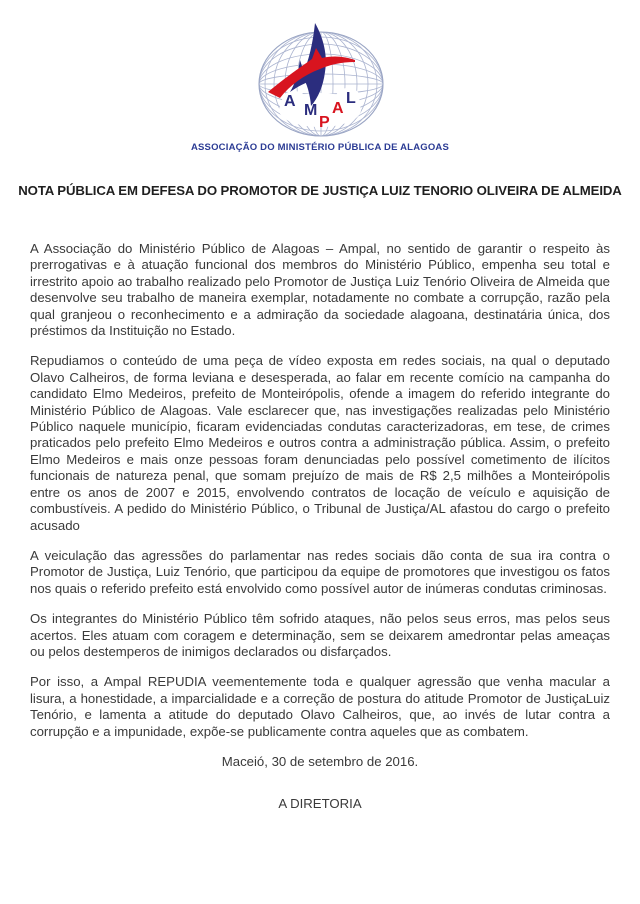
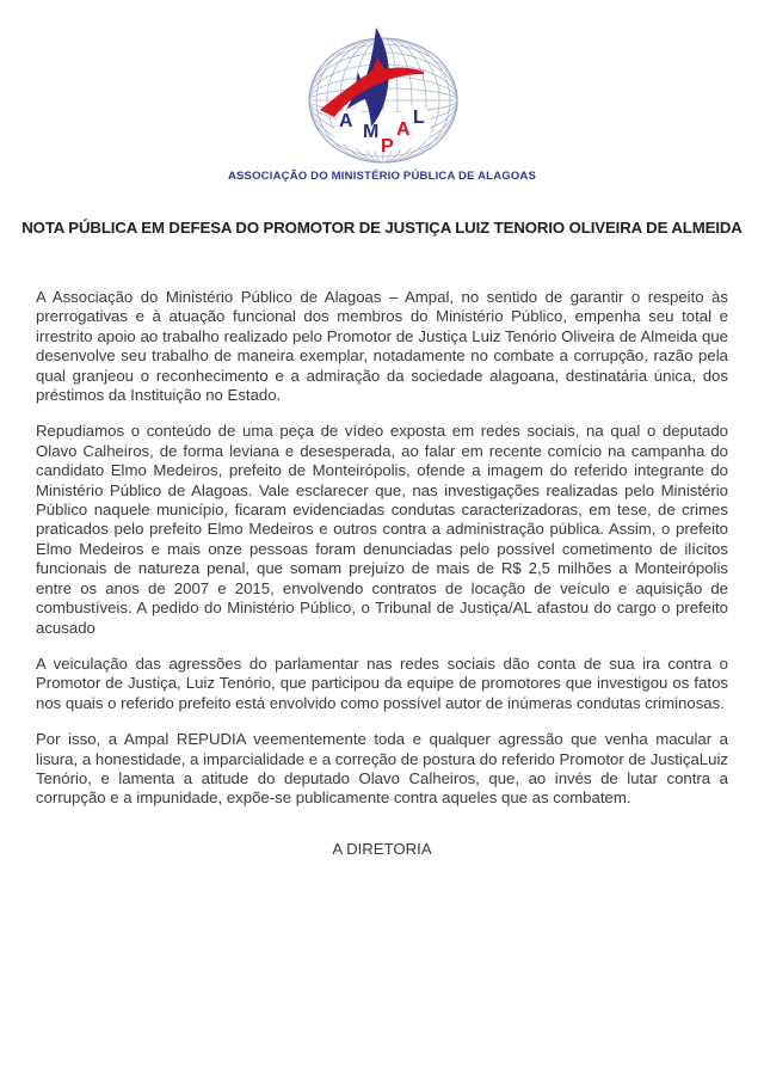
  A
  M
  P
  A
  L
  ASSOCIAÇÃO DO MINISTÉRIO PÚBLICA DE ALAGOAS
  NOTA PÚBLICA EM DEFESA DO PROMOTOR DE JUSTIÇA LUIZ TENORIO OLIVEIRA DE ALMEIDA
  A Associação do Ministério Público de Alagoas – Ampal, no sentido de garantir o respeito às prerrogativas e à atuação funcional dos membros do Ministério Público, empenha seu total e irrestrito apoio ao trabalho realizado pelo Promotor de Justiça Luiz Tenório Oliveira de Almeida que desenvolve seu trabalho de maneira exemplar, notadamente no combate a corrupção, razão pela qual granjeou o reconhecimento e a admiração da sociedade alagoana, destinatária única, dos préstimos da Instituição no Estado.
  Repudiamos o conteúdo de uma peça de vídeo exposta em redes sociais, na qual o deputado Olavo Calheiros, de forma leviana e desesperada, ao falar em recente comício na campanha do candidato Elmo Medeiros, prefeito de Monteirópolis, ofende a imagem do referido integrante do Ministério Público de Alagoas. Vale esclarecer que, nas investigações realizadas pelo Ministério Público naquele município, ficaram evidenciadas condutas caracterizadoras, em tese, de crimes praticados pelo prefeito Elmo Medeiros e outros contra a administração pública. Assim, o prefeito Elmo Medeiros e mais onze pessoas foram denunciadas pelo possível cometimento de ilícitos funcionais de natureza penal, que somam prejuízo de mais de R$ 2,5 milhões a Monteirópolis entre os anos de 2007 e 2015, envolvendo contratos de locação de veículo e aquisição de combustíveis. A pedido do Ministério Público, o Tribunal de Justiça/AL afastou do cargo o prefeito acusado
  A veiculação das agressões do parlamentar nas redes sociais dão conta de sua ira contra o Promotor de Justiça, Luiz Tenório, que participou da equipe de promotores que investigou os fatos nos quais o referido prefeito está envolvido como possível autor de inúmeras condutas criminosas.
- Os integrantes do Ministério Público têm sofrido ataques, não pelos seus erros, mas pelos seus acertos. Eles atuam com coragem e determinação, sem se deixarem amedrontar pelas ameaças ou pelos destemperos de inimigos declarados ou disfarçados.
- Por isso, a Ampal REPUDIA veementemente toda e qualquer agressão que venha macular a lisura, a honestidade, a imparcialidade e a correção de postura do atitude Promotor de JustiçaLuiz Tenório, e lamenta a atitude do deputado Olavo Calheiros, que, ao invés de lutar contra a corrupção e a impunidade, expõe-se publicamente contra aqueles que as combatem.
+ Por isso, a Ampal REPUDIA veementemente toda e qualquer agressão que venha macular a lisura, a honestidade, a imparcialidade e a correção de postura do referido Promotor de JustiçaLuiz Tenório, e lamenta a atitude do deputado Olavo Calheiros, que, ao invés de lutar contra a corrupção e a impunidade, expõe-se publicamente contra aqueles que as combatem.
- Maceió, 30 de setembro de 2016.
  A DIRETORIA
